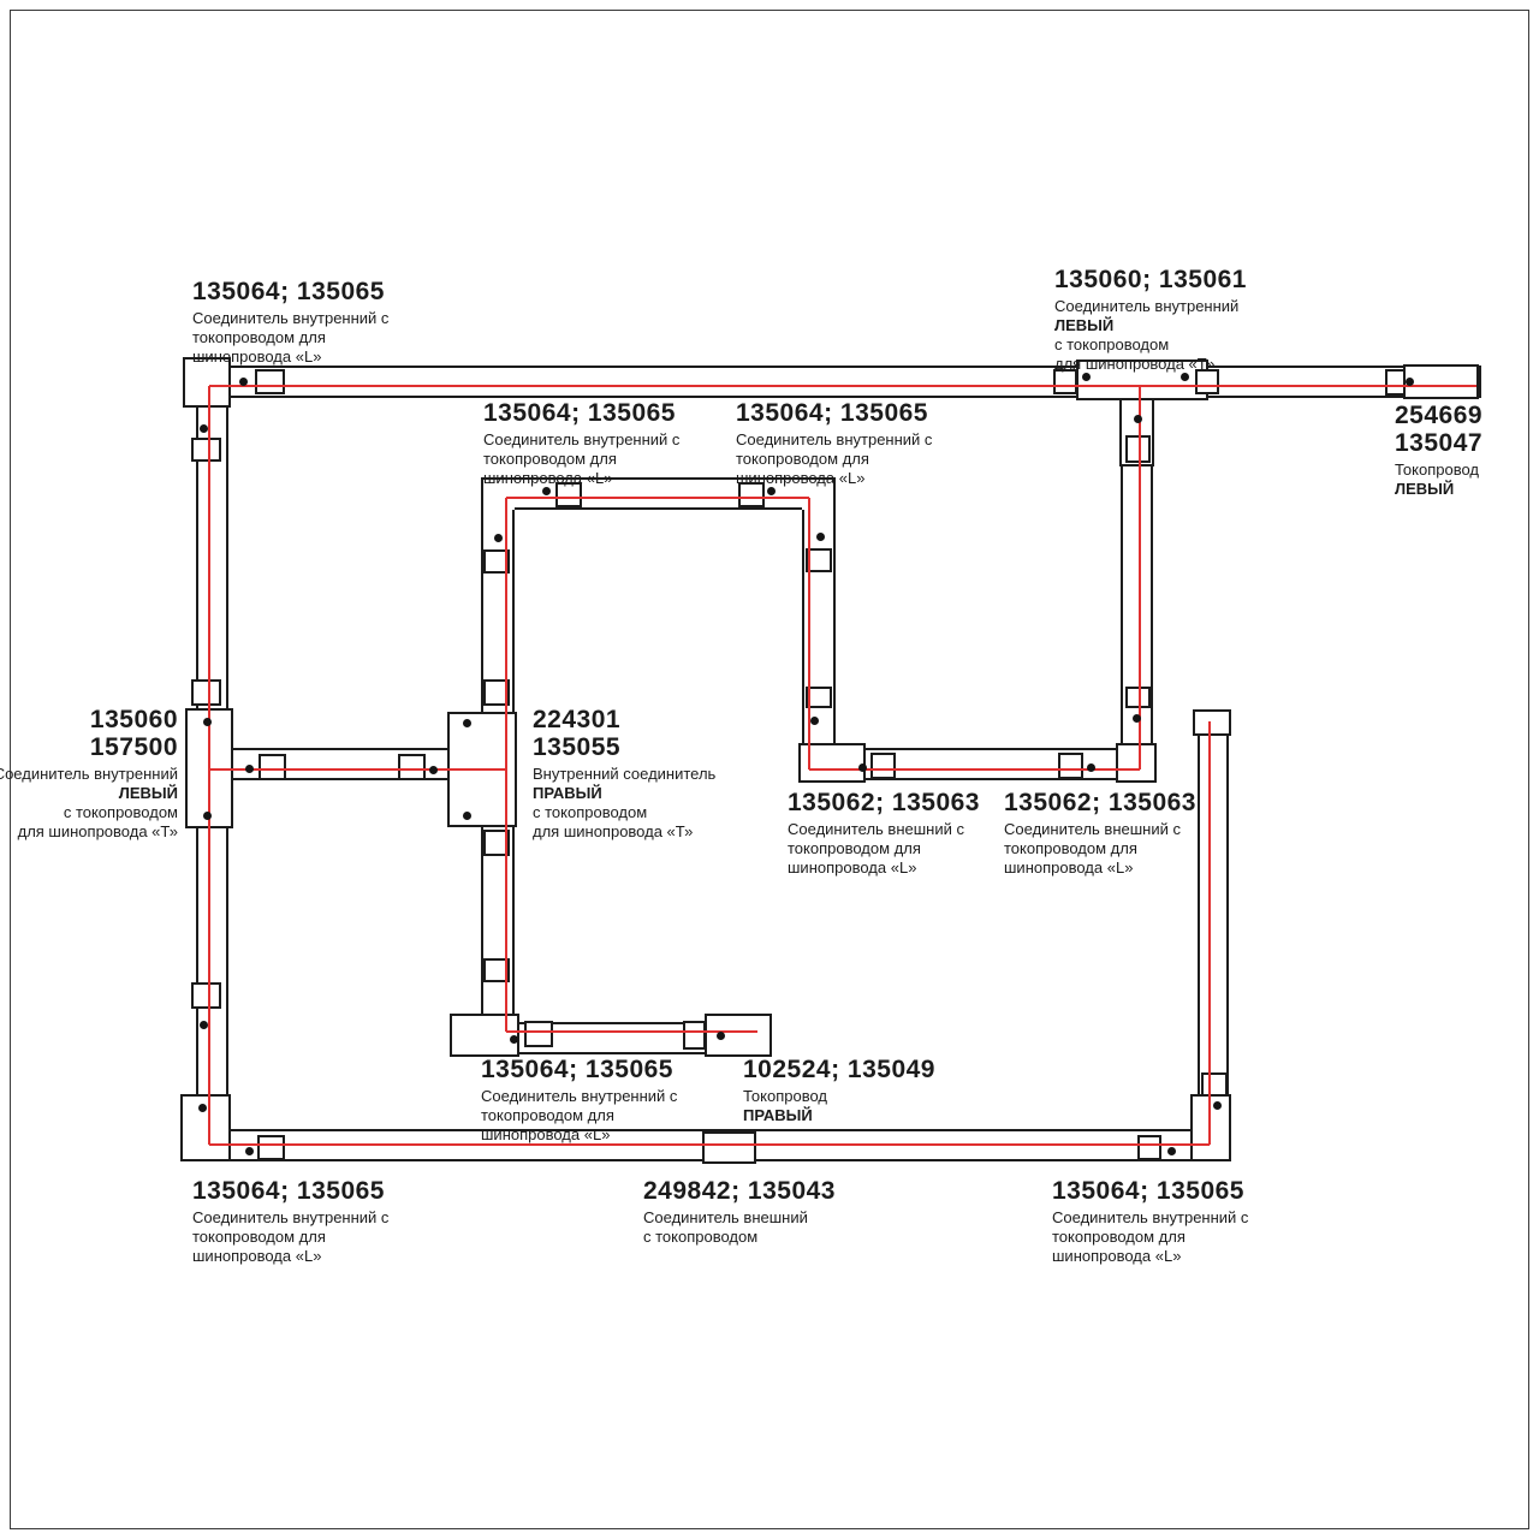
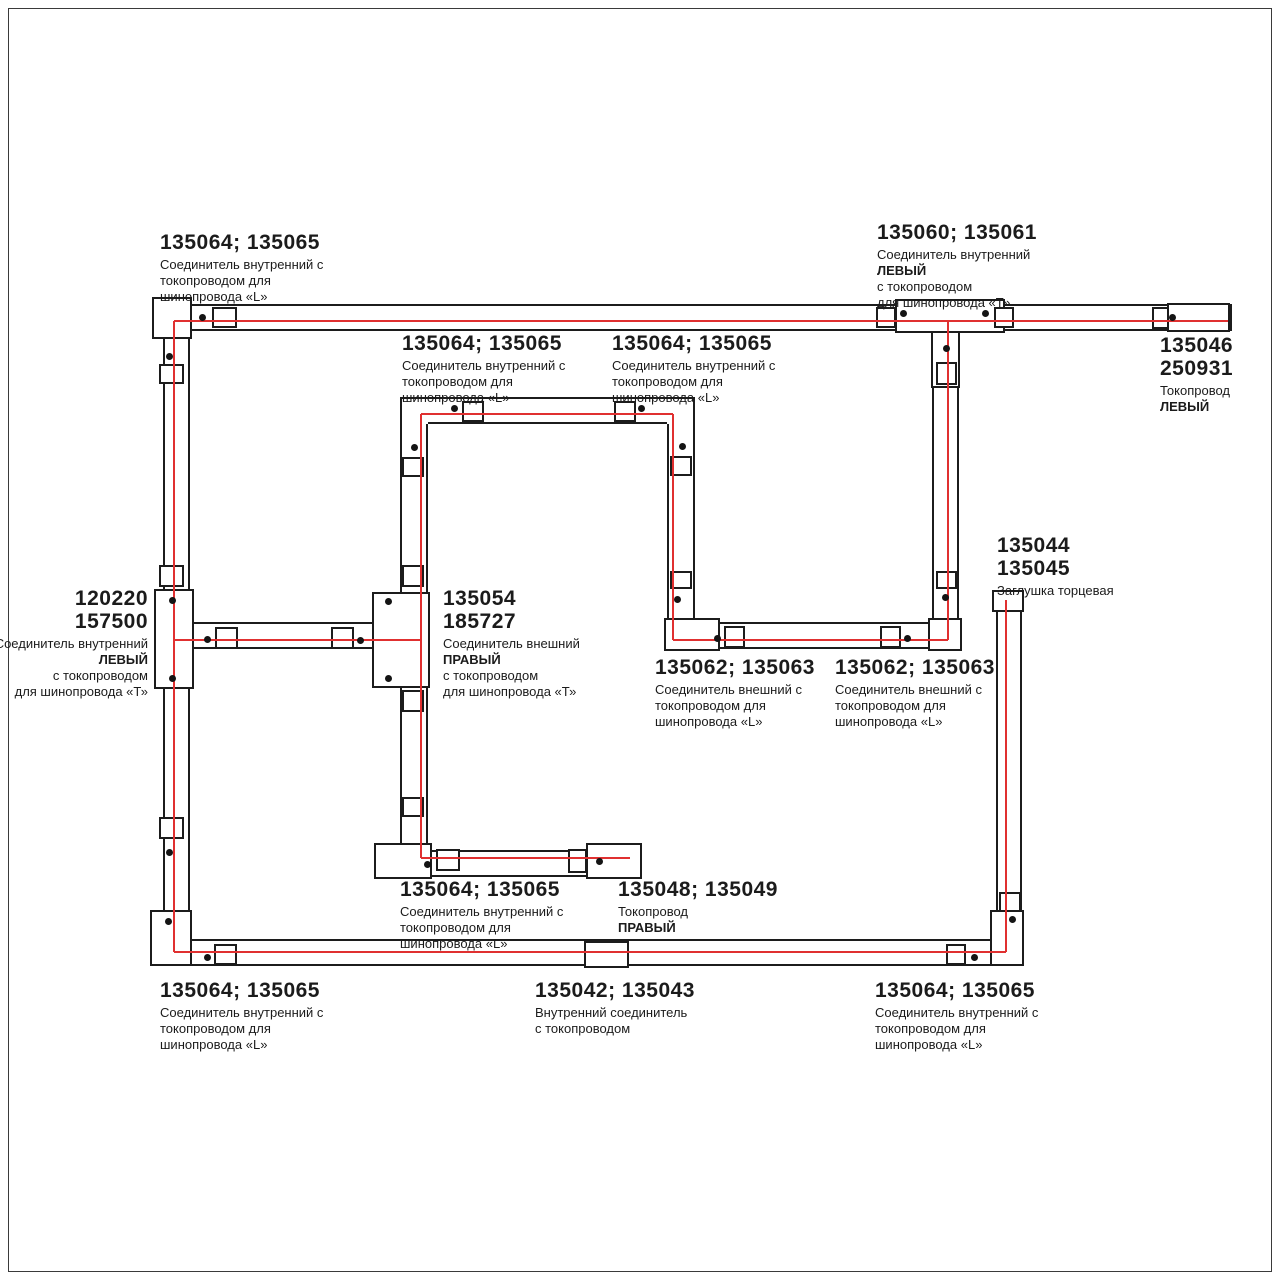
  135064; 135065
  Соединитель внутренний с
  токопроводом для
  шинопровода «L»
  135060; 135061
  Соединитель внутренний
  ЛЕВЫЙ
  с токопроводом
  для шинопровода «Т»
- 254669
+ 135046
- 135047
+ 250931
  Токопровод
  ЛЕВЫЙ
  135064; 135065
  Соединитель внутренний с
  токопроводом для
  шинопровода «L»
  135064; 135065
  Соединитель внутренний с
  токопроводом для
  шинопровода «L»
- 135060
+ 120220
  157500
  оединитель внутренний
  ЛЕВЫЙ
  с токопроводом
  для шинопровода «Т»
- 224301
+ 135054
- 135055
+ 185727
- Внутренний соединитель
+ Соединитель внешний
  ПРАВЫЙ
  с токопроводом
  для шинопровода «Т»
+ 135044
+ 135045
+ Заглушка торцевая
  135062; 135063
  Соединитель внешний с
  токопроводом для
  шинопровода «L»
  135062; 135063
  Соединитель внешний с
  токопроводом для
  шинопровода «L»
  135064; 135065
  Соединитель внутренний с
  токопроводом для
  шинопровода «L»
- 102524; 135049
+ 135048; 135049
  Токопровод
  ПРАВЫЙ
  135064; 135065
  Соединитель внутренний с
  токопроводом для
  шинопровода «L»
- 249842; 135043
+ 135042; 135043
- Соединитель внешний
+ Внутренний соединитель
  с токопроводом
  135064; 135065
  Соединитель внутренний с
  токопроводом для
  шинопровода «L»
